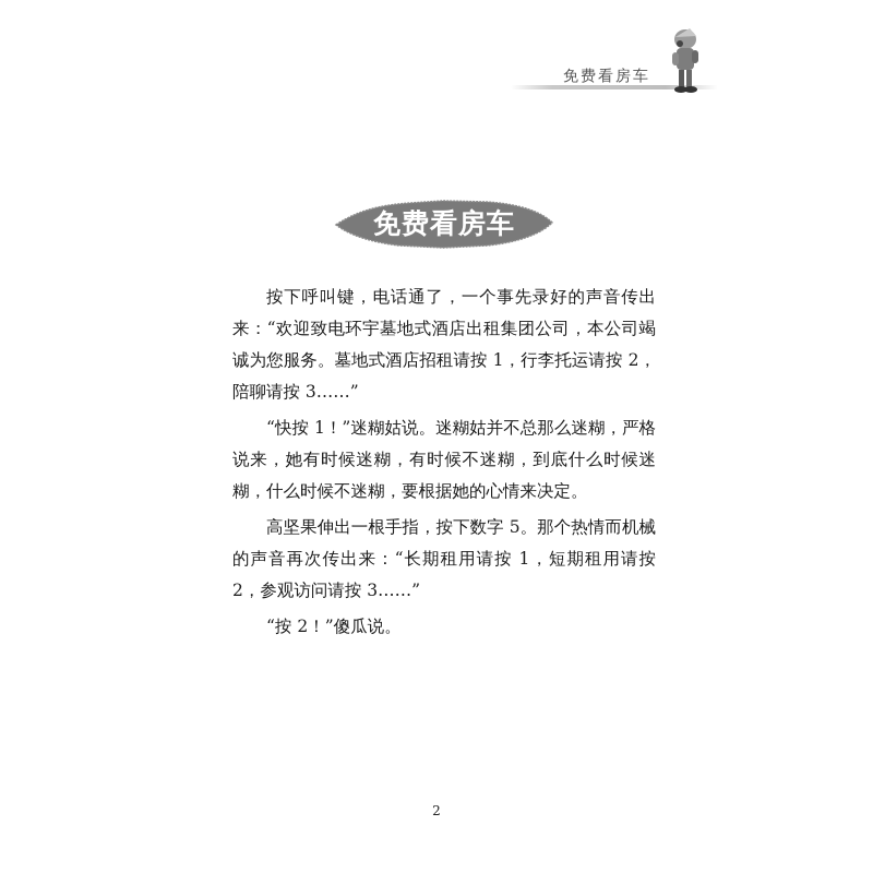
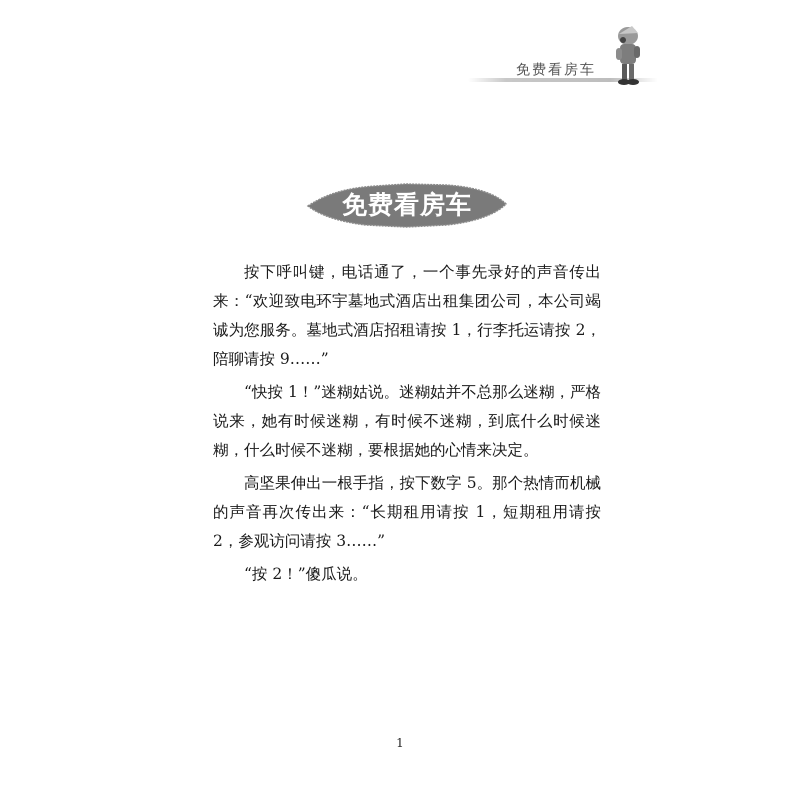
  免费看房车
  免费看房车
- 按下呼叫键，电话通了，一个事先录好的声音传出来：“欢迎致电环宇墓地式酒店出租集团公司，本公司竭诚为您服务。墓地式酒店招租请按 1，行李托运请按 2，陪聊请按 3……”
+ 按下呼叫键，电话通了，一个事先录好的声音传出来：“欢迎致电环宇墓地式酒店出租集团公司，本公司竭诚为您服务。墓地式酒店招租请按 1，行李托运请按 2，陪聊请按 9……”
  “快按 1！”迷糊姑说。迷糊姑并不总那么迷糊，严格说来，她有时候迷糊，有时候不迷糊，到底什么时候迷糊，什么时候不迷糊，要根据她的心情来决定。
  高坚果伸出一根手指，按下数字 5。那个热情而机械的声音再次传出来：“长期租用请按 1，短期租用请按 2，参观访问请按 3……”
  “按 2！”傻瓜说。
- 2
+ 1
